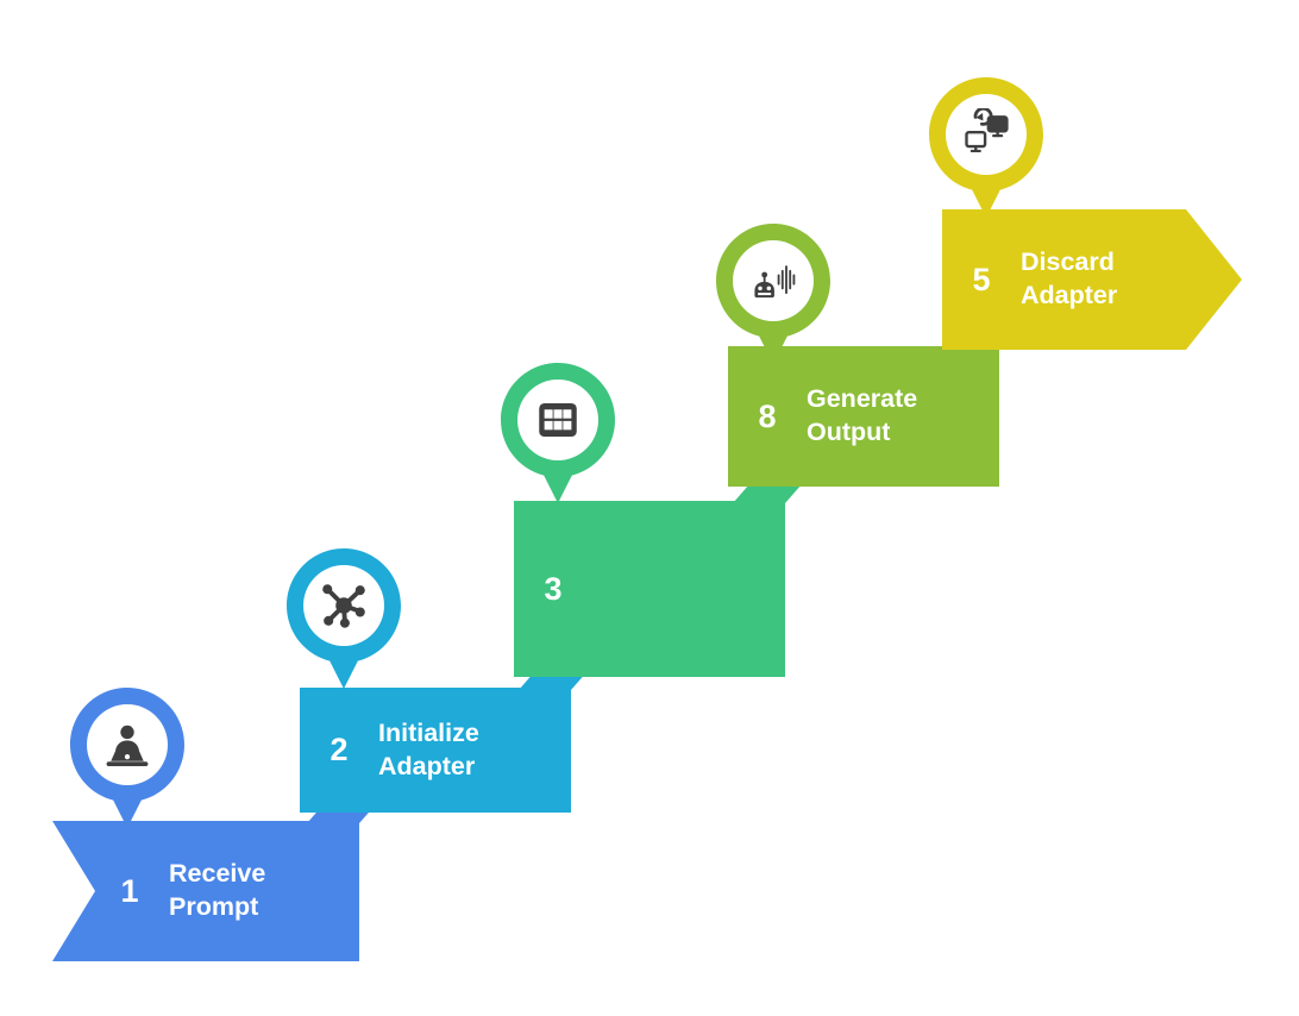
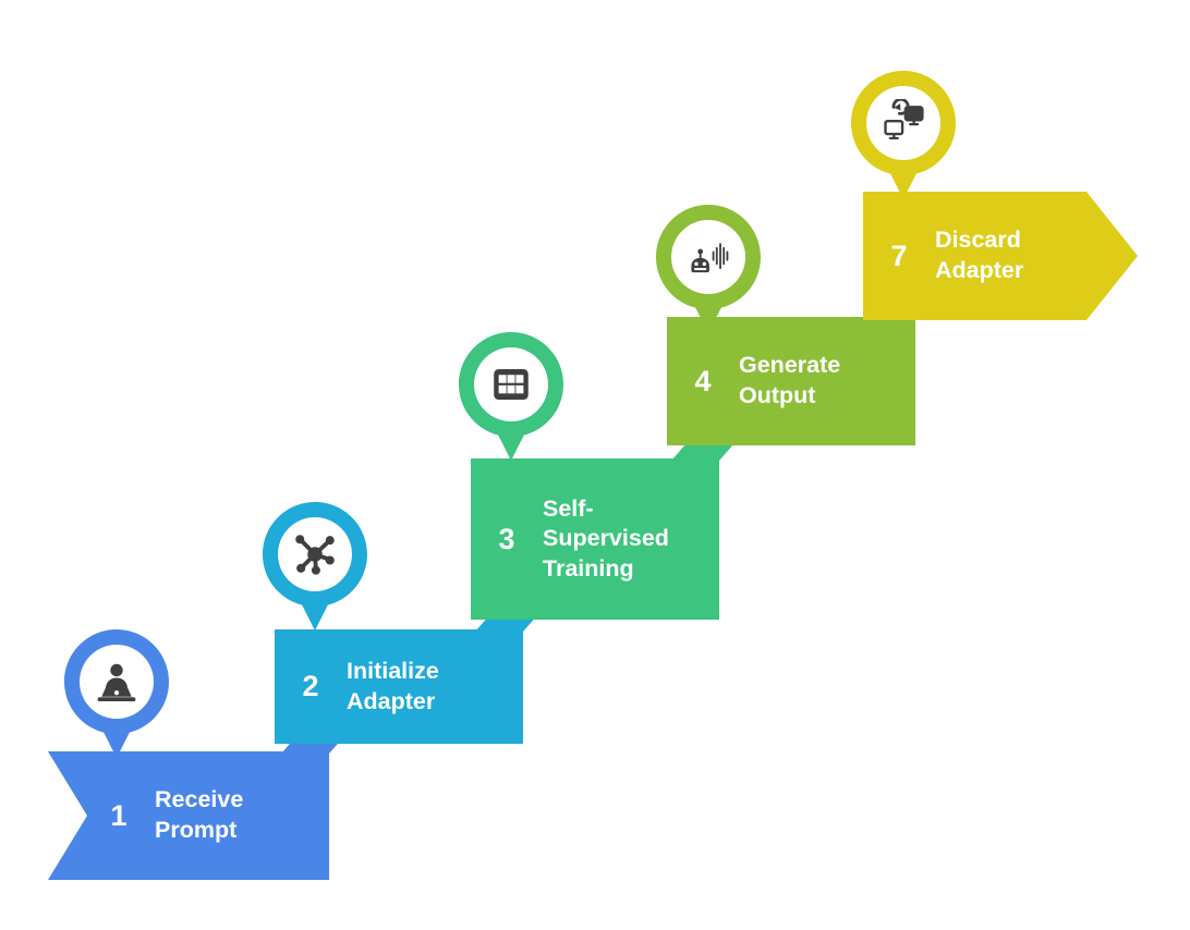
  1
  Receive
  Prompt
  2
  Initialize
  Adapter
  3
+ Self-
+ Supervised
+ Training
- 8
+ 4
  Generate
  Output
- 5
+ 7
  Discard
  Adapter
